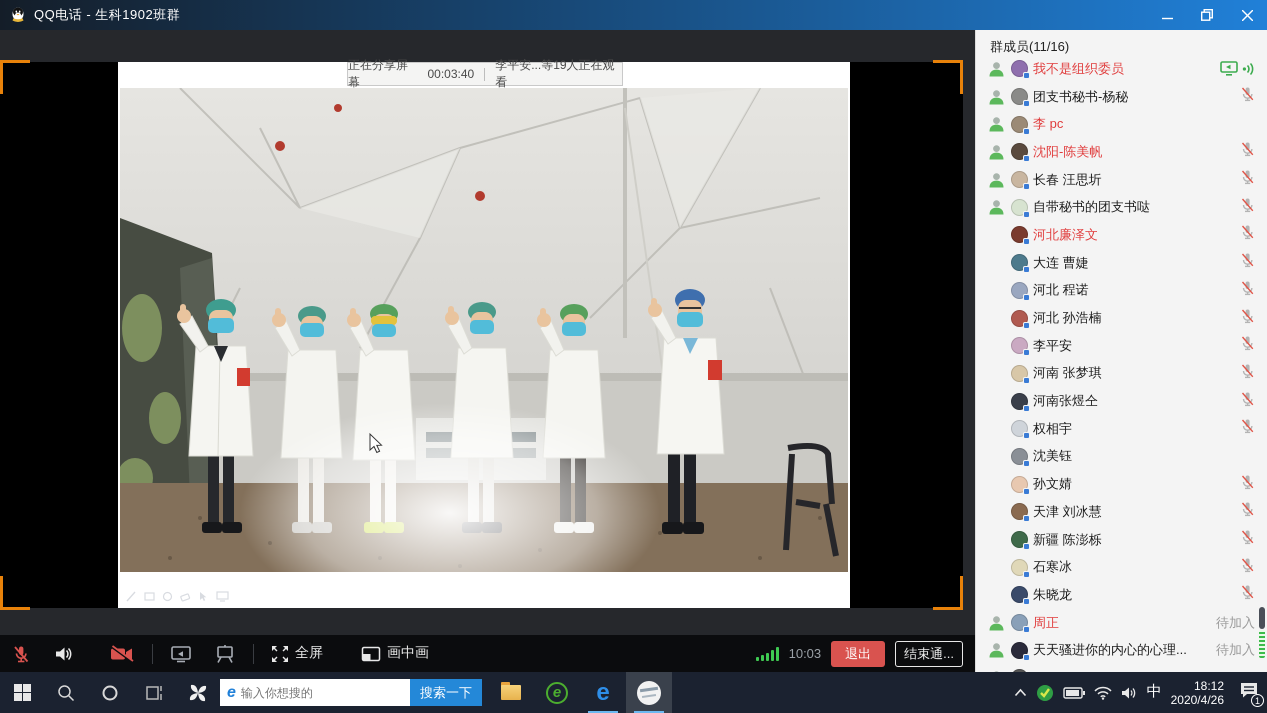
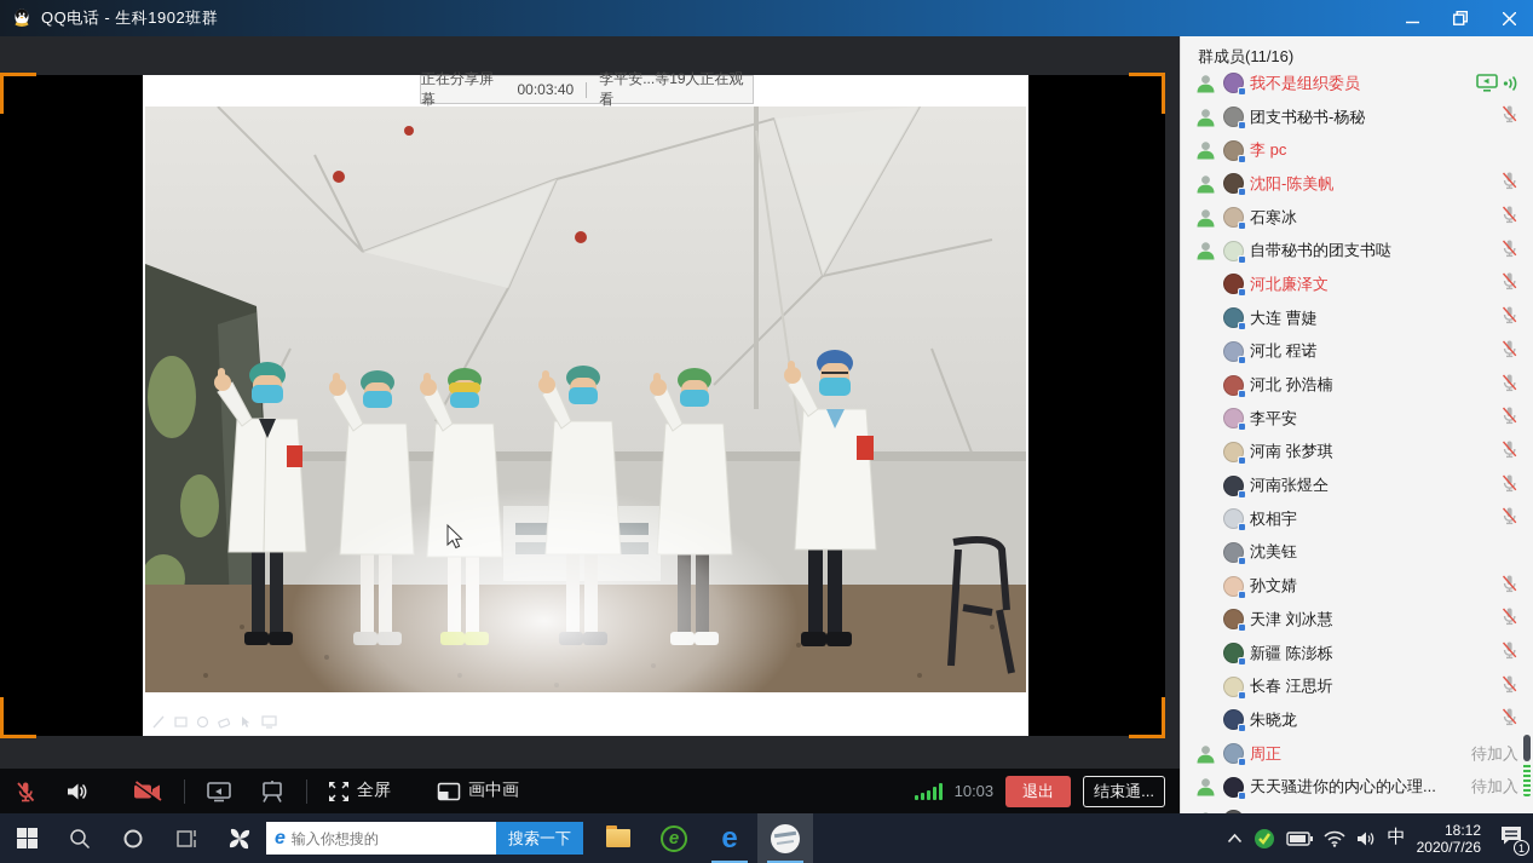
  QQ电话 - 生科1902班群
  正在分享屏幕
  00:03:40
  李平安...等19人正在观看
  全屏
  画中画
  10:03
  退出
  结束通...
  群成员(11/16)
  我不是组织委员
  团支书秘书-杨秘
  李 pc
  沈阳-陈美帆
- 长春 汪思圻
+ 石寒冰
  自带秘书的团支书哒
  河北廉泽文
  大连 曹婕
  河北 程诺
  河北 孙浩楠
  李平安
  河南 张梦琪
  河南张煜仝
  权相宇
  沈美钰
  孙文婧
  天津 刘冰慧
  新疆 陈澎栎
- 石寒冰
+ 长春 汪思圻
  朱晓龙
  周正
  待加入
  天天骚进你的内心的心理...
  待加入
  e
  输入你想搜的
  搜索一下
  e
  e
  中
  18:12
- 2020/4/26
+ 2020/7/26
  1
